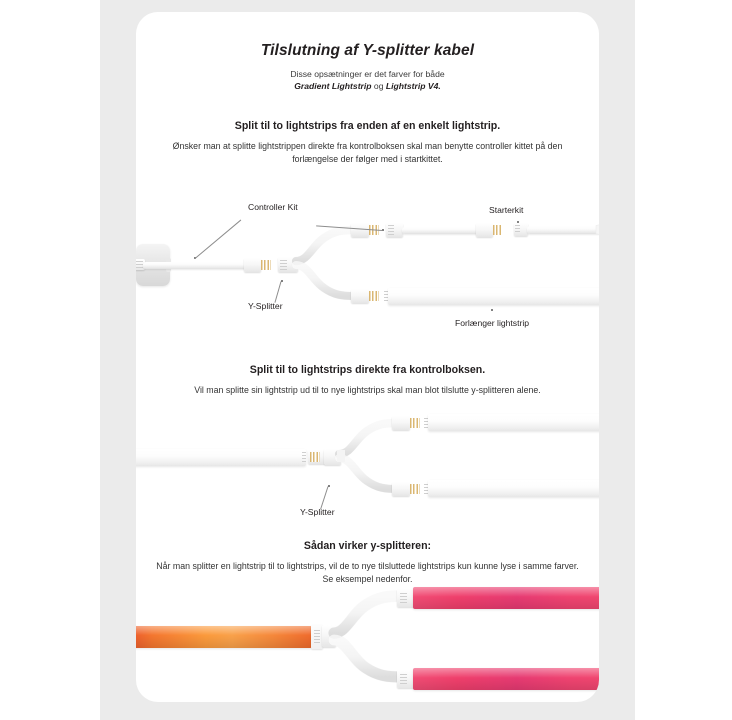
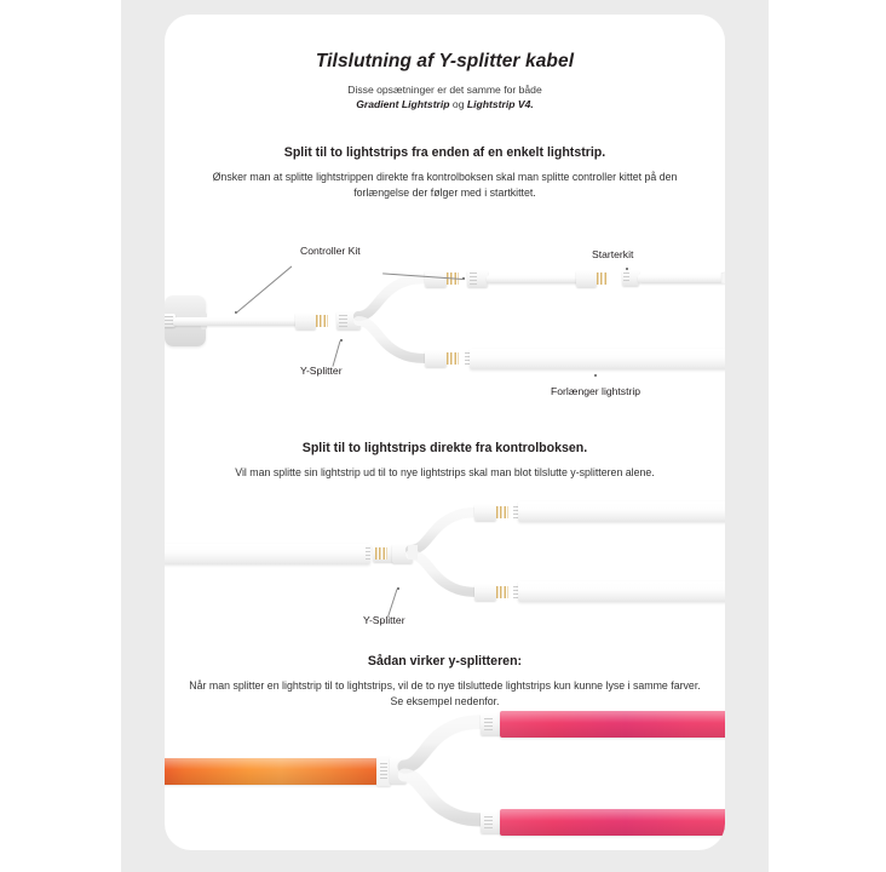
  Tilslutning af Y-splitter kabel
- Disse opsætninger er det farver for både
+ Disse opsætninger er det samme for både
  Gradient Lightstrip og Lightstrip V4.
  Split til to lightstrips fra enden af en enkelt lightstrip.
- Ønsker man at splitte lightstrippen direkte fra kontrolboksen skal man benytte controller kittet på den forlængelse der følger med i startkittet.
+ Ønsker man at splitte lightstrippen direkte fra kontrolboksen skal man splitte controller kittet på den forlængelse der følger med i startkittet.
  Controller Kit
  Starterkit
  Y-Splitter
  Forlænger lightstrip
  Split til to lightstrips direkte fra kontrolboksen.
  Vil man splitte sin lightstrip ud til to nye lightstrips skal man blot tilslutte y-splitteren alene.
  Y-Splitter
  Sådan virker y-splitteren:
  Når man splitter en lightstrip til to lightstrips, vil de to nye tilsluttede lightstrips kun kunne lyse i samme farver. Se eksempel nedenfor.
